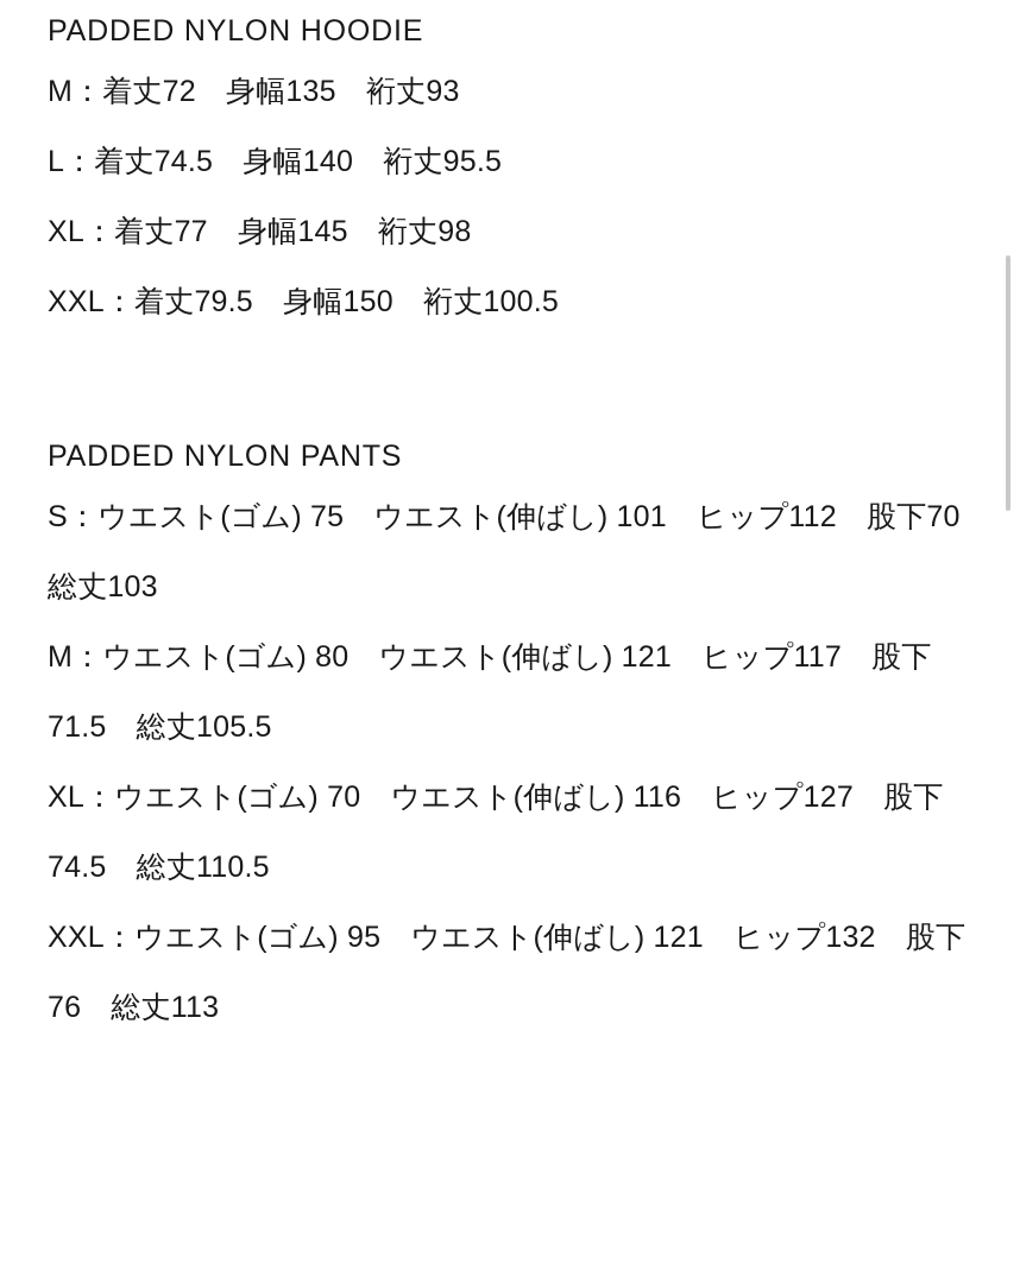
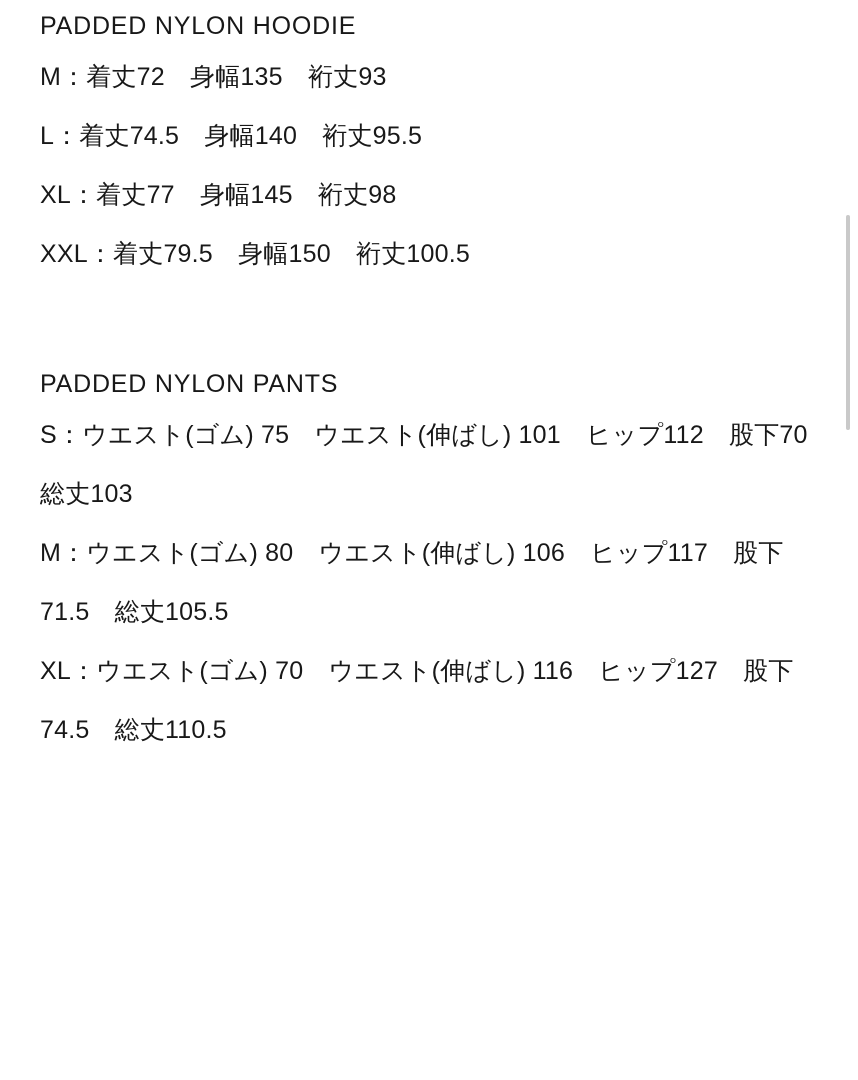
  PADDED NYLON HOODIE
  M：着丈72 身幅135 裄丈93
  L：着丈74.5 身幅140 裄丈95.5
  XL：着丈77 身幅145 裄丈98
  XXL：着丈79.5 身幅150 裄丈100.5
  PADDED NYLON PANTS
  S：ウエスト(ゴム) 75 ウエスト(伸ばし) 101 ヒップ112 股下70 総丈103
- M：ウエスト(ゴム) 80 ウエスト(伸ばし) 121 ヒップ117 股下71.5 総丈105.5
+ M：ウエスト(ゴム) 80 ウエスト(伸ばし) 106 ヒップ117 股下71.5 総丈105.5
  XL：ウエスト(ゴム) 70 ウエスト(伸ばし) 116 ヒップ127 股下74.5 総丈110.5
- XXL：ウエスト(ゴム) 95 ウエスト(伸ばし) 121 ヒップ132 股下76 総丈113
